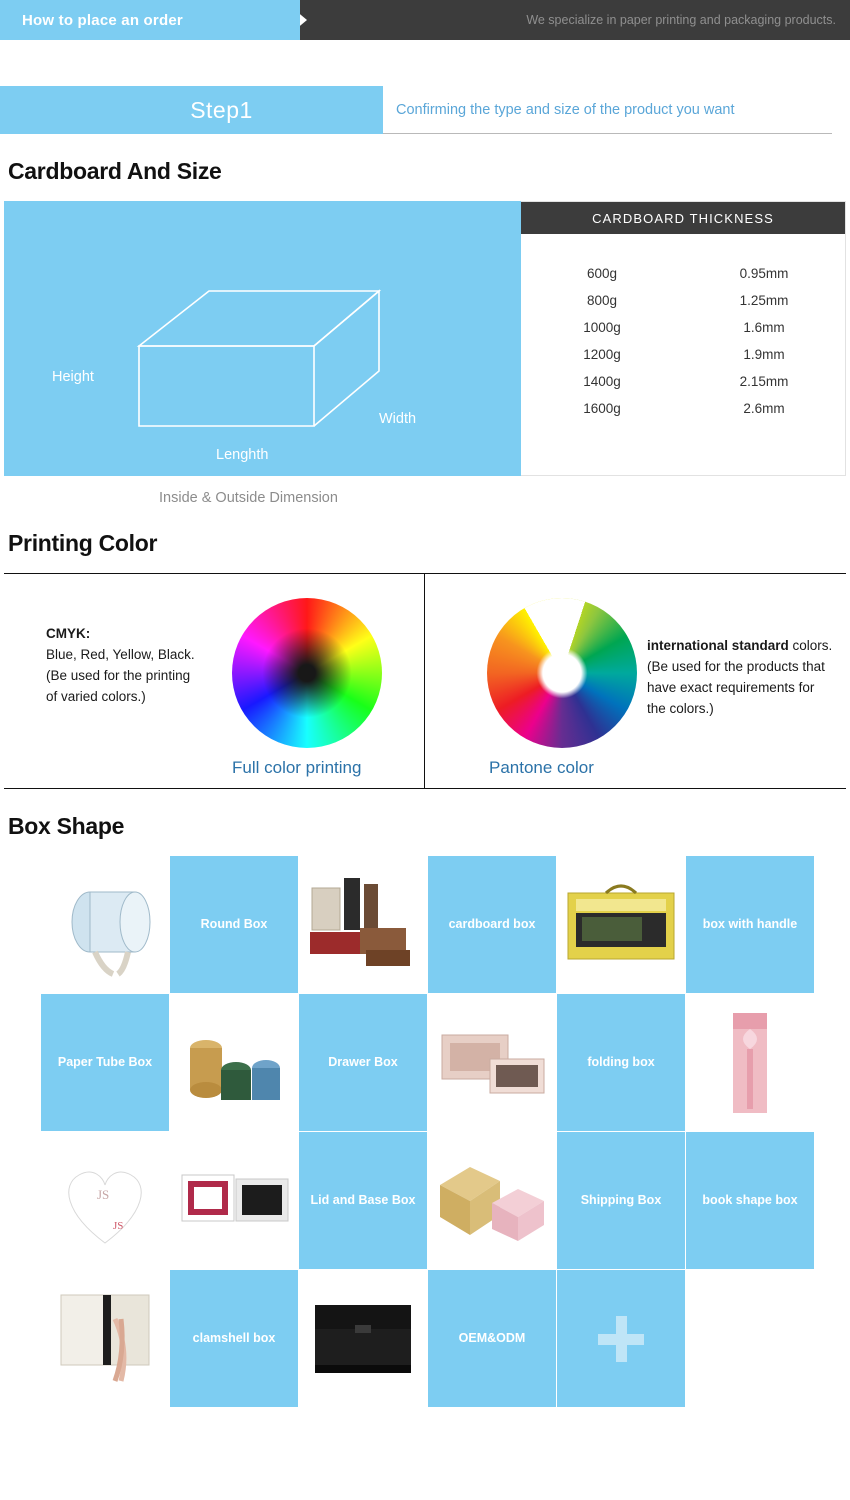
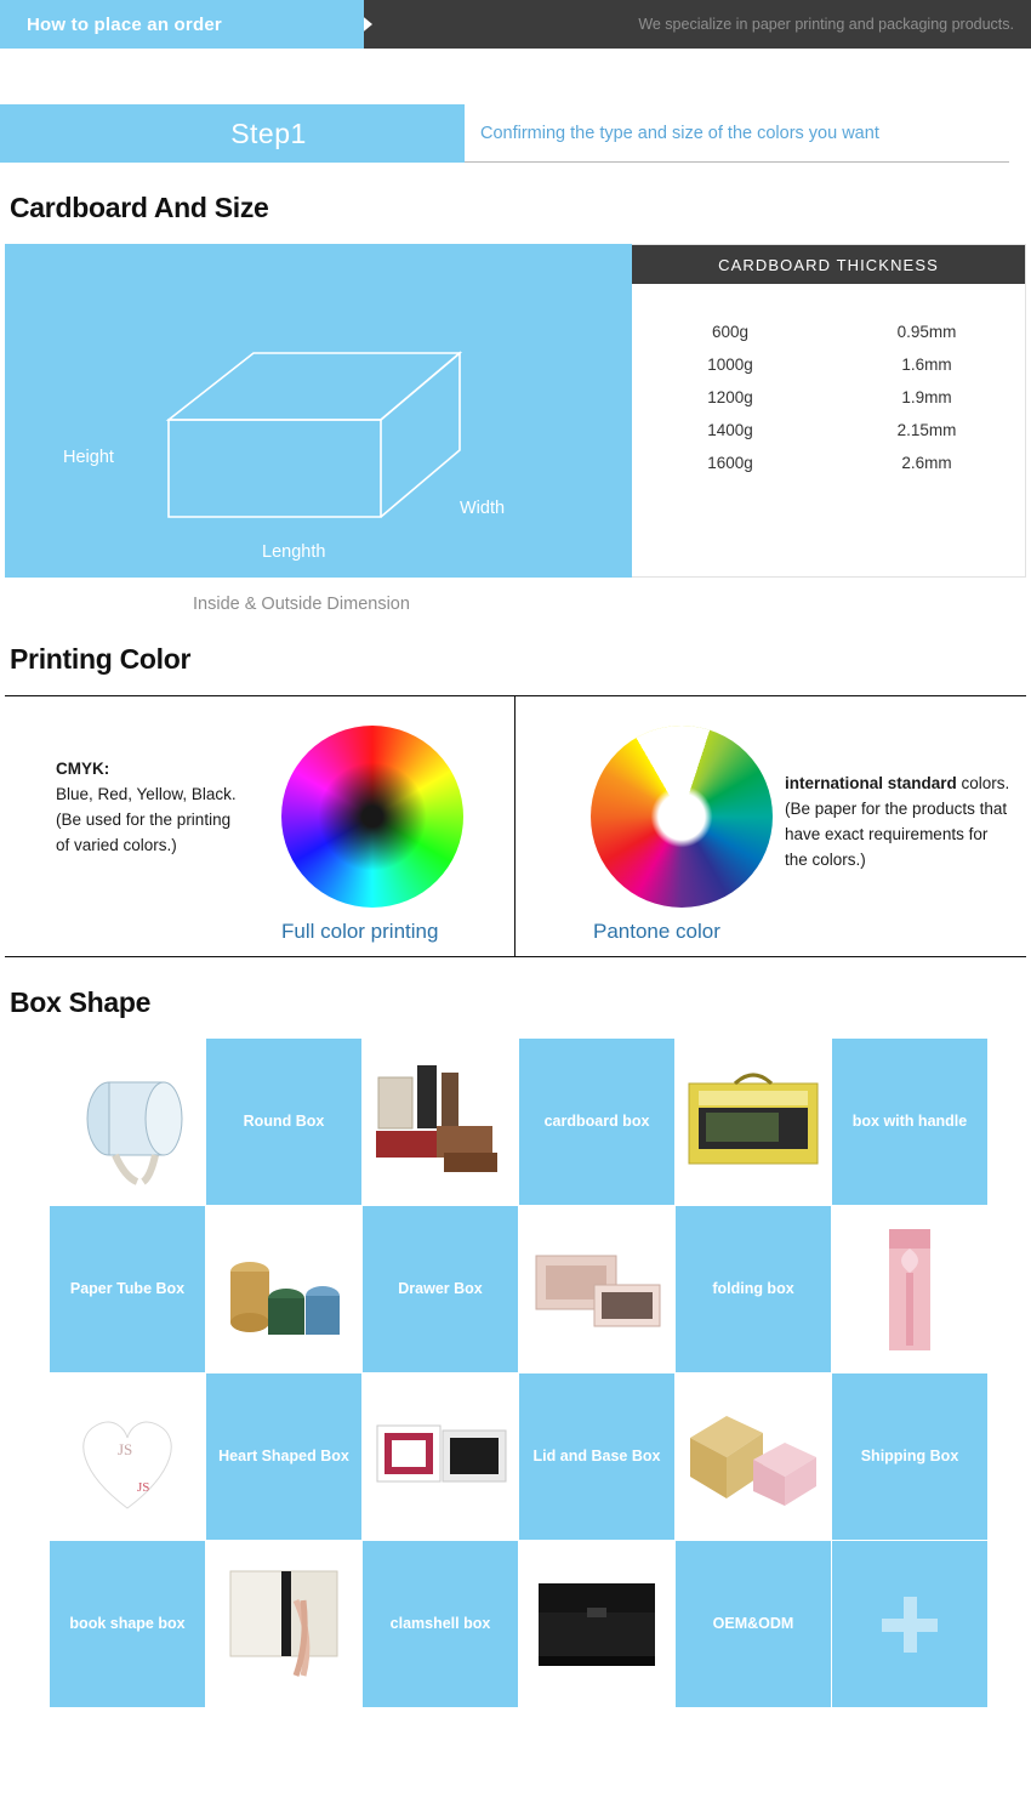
  We specialize in paper printing and packaging products.
  How to place an order
  Step1
- Confirming the type and size of the product you want
+ Confirming the type and size of the colors you want
  Cardboard And Size
  Height
  Width
  Lenghth
  CARDBOARD THICKNESS
  600g	0.95mm
- 800g	1.25mm
  1000g	1.6mm
  1200g	1.9mm
  1400g	2.15mm
  1600g	2.6mm
  Inside & Outside Dimension
  Printing Color
  CMYK:
  Blue, Red, Yellow, Black.
  (Be used for the printing
  of varied colors.)
  Full color printing
  international standard colors.
- (Be used for the products that
+ (Be paper for the products that
  have exact requirements for
  the colors.)
  Pantone color
  Box Shape
  Round Box
  cardboard box
  box with handle
  Paper Tube Box
  Drawer Box
  folding box
  JS
  JS
+ Heart Shaped Box
  Lid and Base Box
  Shipping Box
  book shape box
  clamshell box
  OEM&ODM
